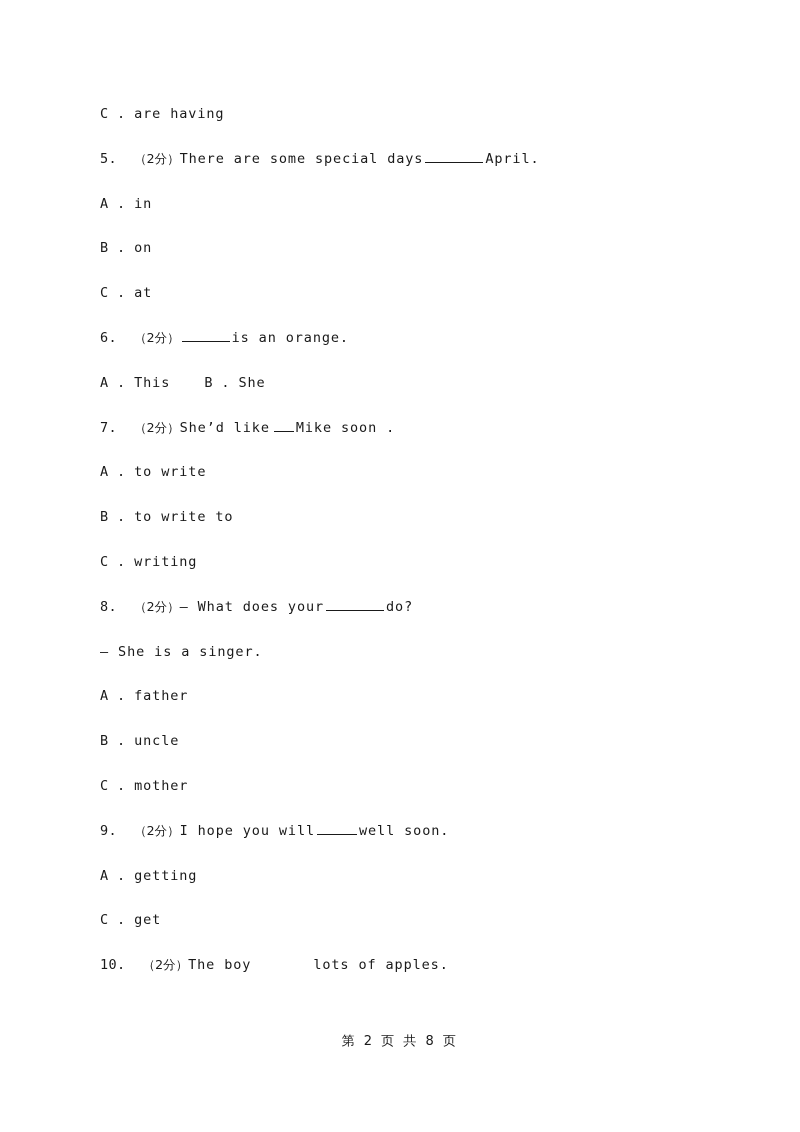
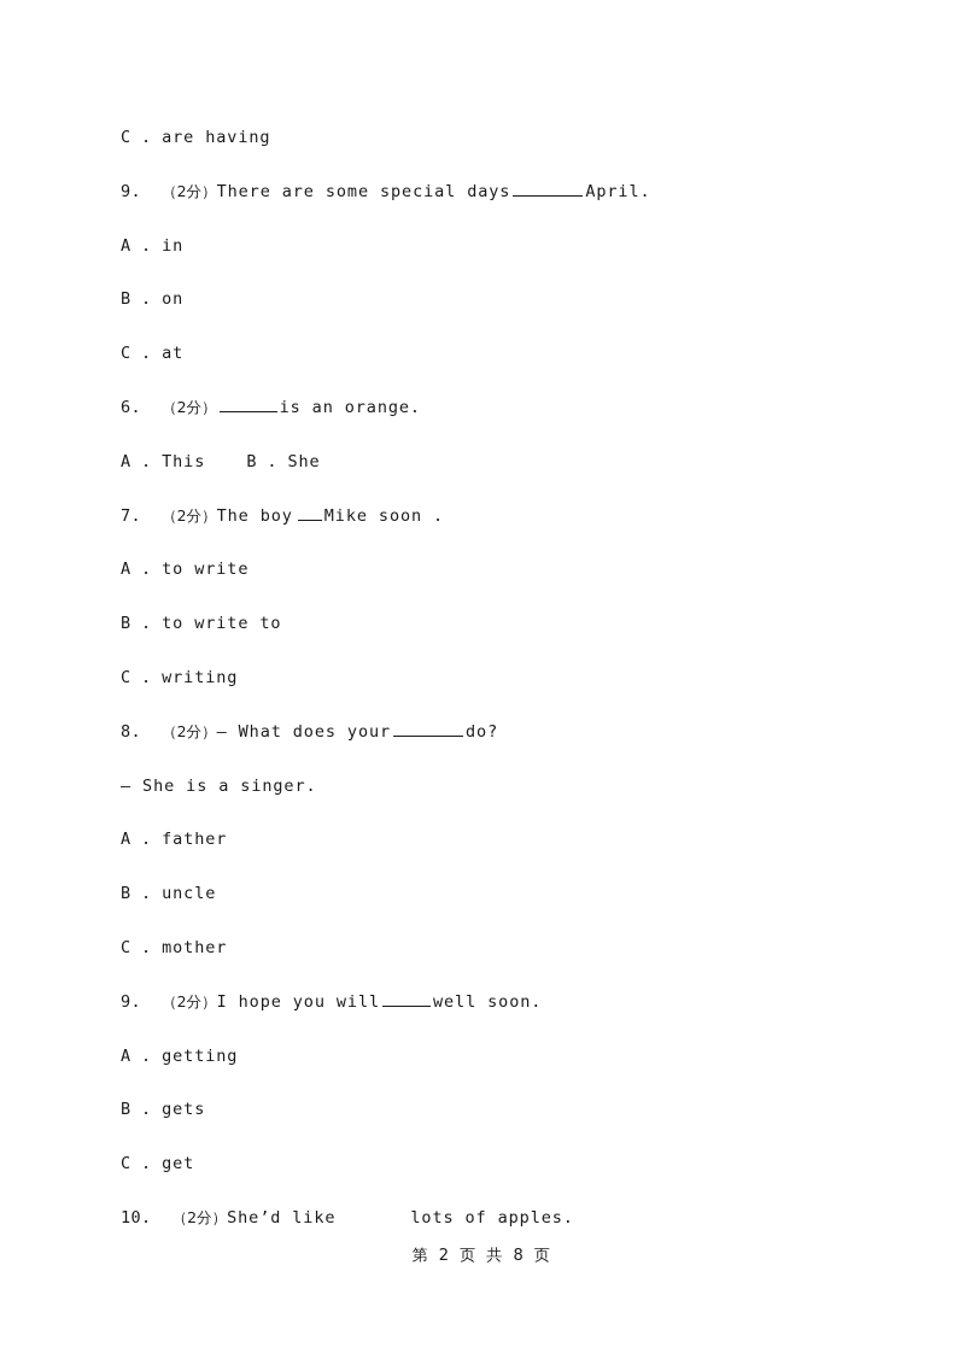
  C . are having
- 5. （2分）There are some special days April.
+ 9. （2分）There are some special days April.
  A . in
  B . on
  C . at
  6. （2分） is an orange.
  A . This B . She
- 7. （2分）She’d like Mike soon .
+ 7. （2分）The boy Mike soon .
  A . to write
  B . to write to
  C . writing
  8. （2分）— What does your do?
  — She is a singer.
  A . father
  B . uncle
  C . mother
  9. （2分）I hope you will well soon.
  A . getting
+ B . gets
  C . get
- 10. （2分）The boy lots of apples.
+ 10. （2分）She’d like lots of apples.
  第 2 页 共 8 页
